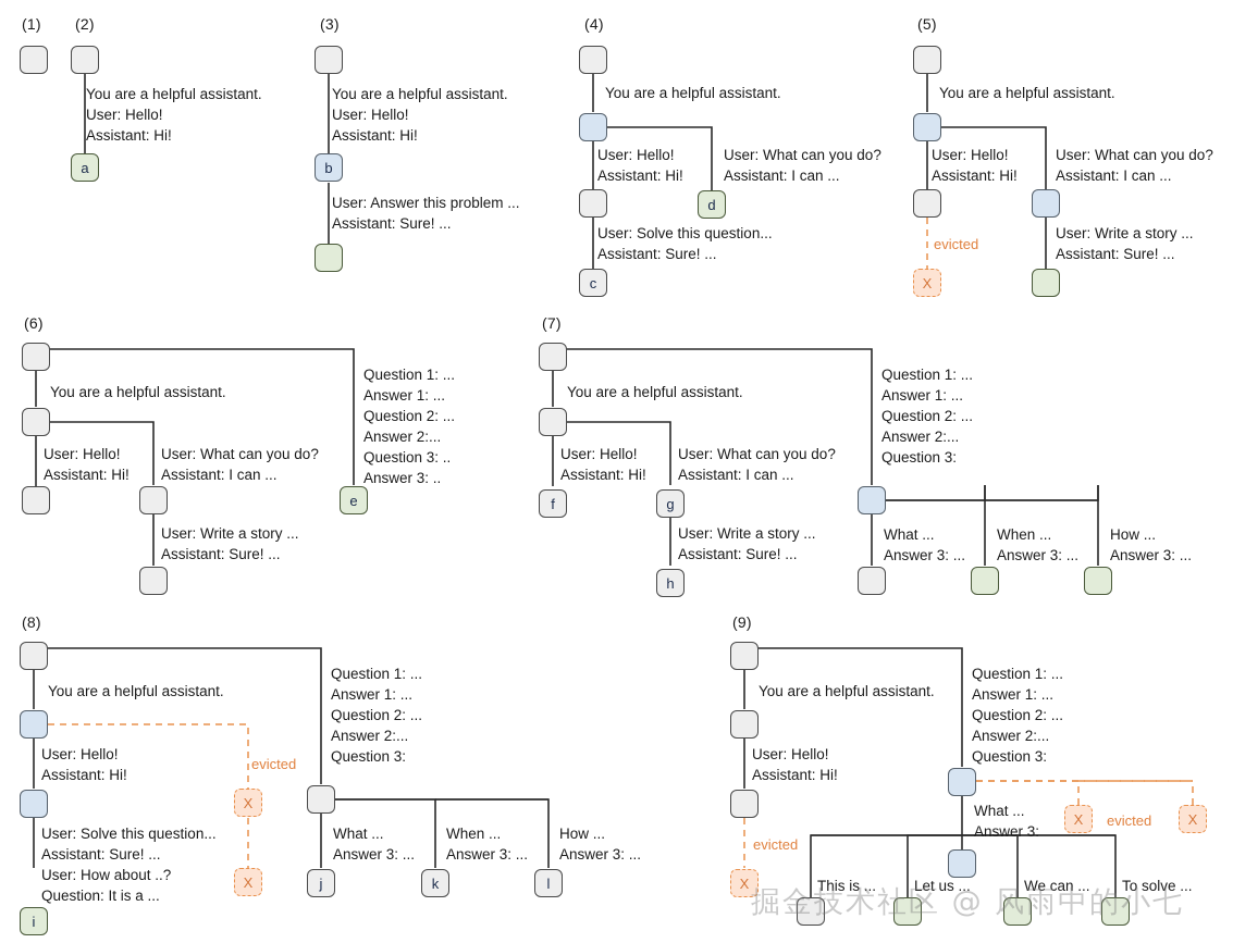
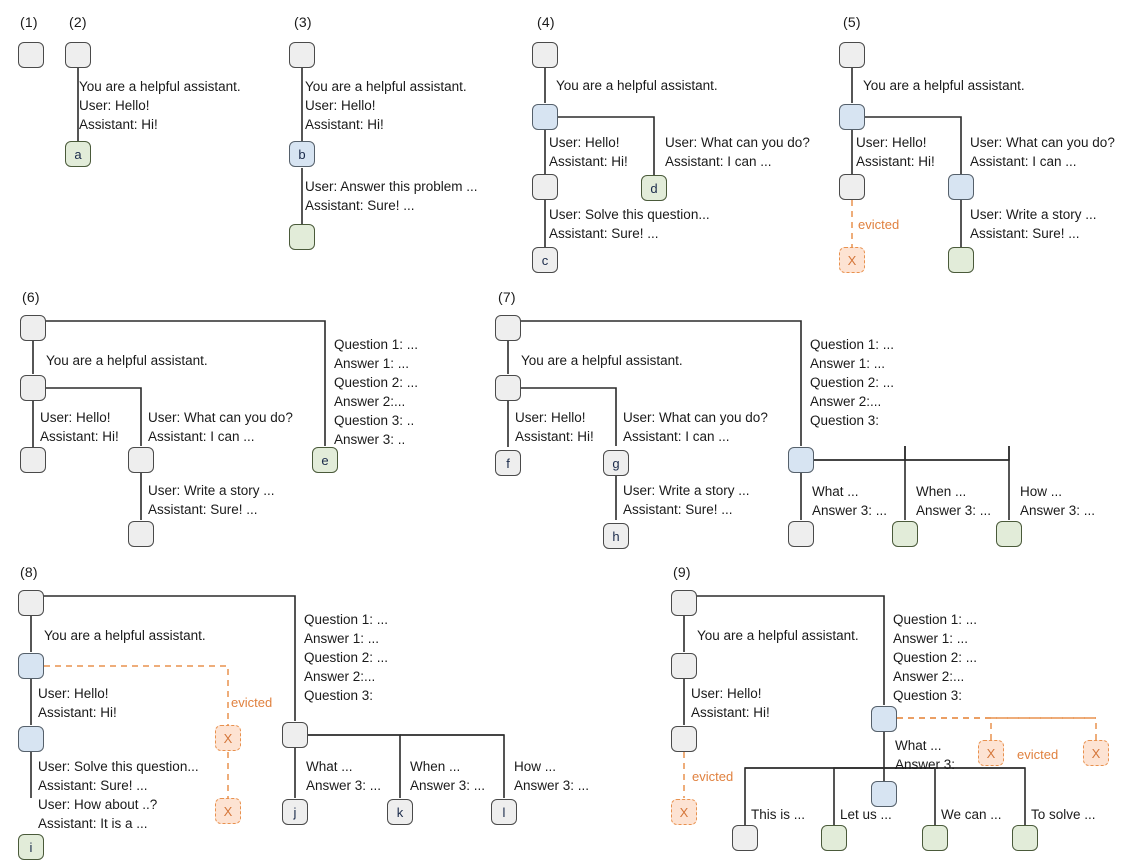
  (1)
  (2)
  (3)
  (4)
  (5)
  (6)
  (7)
  (8)
  (9)
  You are a helpful assistant.
  User: Hello!
  Assistant: Hi!
  a
  You are a helpful assistant.
  User: Hello!
  Assistant: Hi!
  b
  User: Answer this problem ...
  Assistant: Sure! ...
  You are a helpful assistant.
  User: Hello!
  Assistant: Hi!
  User: What can you do?
  Assistant: I can ...
  d
  User: Solve this question...
  Assistant: Sure! ...
  c
  You are a helpful assistant.
  User: Hello!
  Assistant: Hi!
  User: What can you do?
  Assistant: I can ...
  evicted
  X
  User: Write a story ...
  Assistant: Sure! ...
  You are a helpful assistant.
  User: Hello!
  Assistant: Hi!
  User: What can you do?
  Assistant: I can ...
  User: Write a story ...
  Assistant: Sure! ...
  Question 1: ...
  Answer 1: ...
  Question 2: ...
  Answer 2:...
  Question 3: ..
  Answer 3: ..
  e
  You are a helpful assistant.
  User: Hello!
  Assistant: Hi!
  f
  User: What can you do?
  Assistant: I can ...
  g
  User: Write a story ...
  Assistant: Sure! ...
  h
  Question 1: ...
  Answer 1: ...
  Question 2: ...
  Answer 2:...
  Question 3:
  What ...
  Answer 3: ...
  When ...
  Answer 3: ...
  How ...
  Answer 3: ...
  You are a helpful assistant.
  User: Hello!
  Assistant: Hi!
  User: Solve this question...
  Assistant: Sure! ...
  User: How about ..?
- Question: It is a ...
+ Assistant: It is a ...
  i
  evicted
  X
  X
  Question 1: ...
  Answer 1: ...
  Question 2: ...
  Answer 2:...
  Question 3:
  What ...
  Answer 3: ...
  j
  When ...
  Answer 3: ...
  k
  How ...
  Answer 3: ...
  l
  You are a helpful assistant.
  User: Hello!
  Assistant: Hi!
  evicted
  X
  Question 1: ...
  Answer 1: ...
  Question 2: ...
  Answer 2:...
  Question 3:
  What ...
  Answer 3:
  X
  evicted
  X
  This is ...
  Let us ...
  We can ...
  To solve ...
- 掘金技术社区 @ 风雨中的小七
